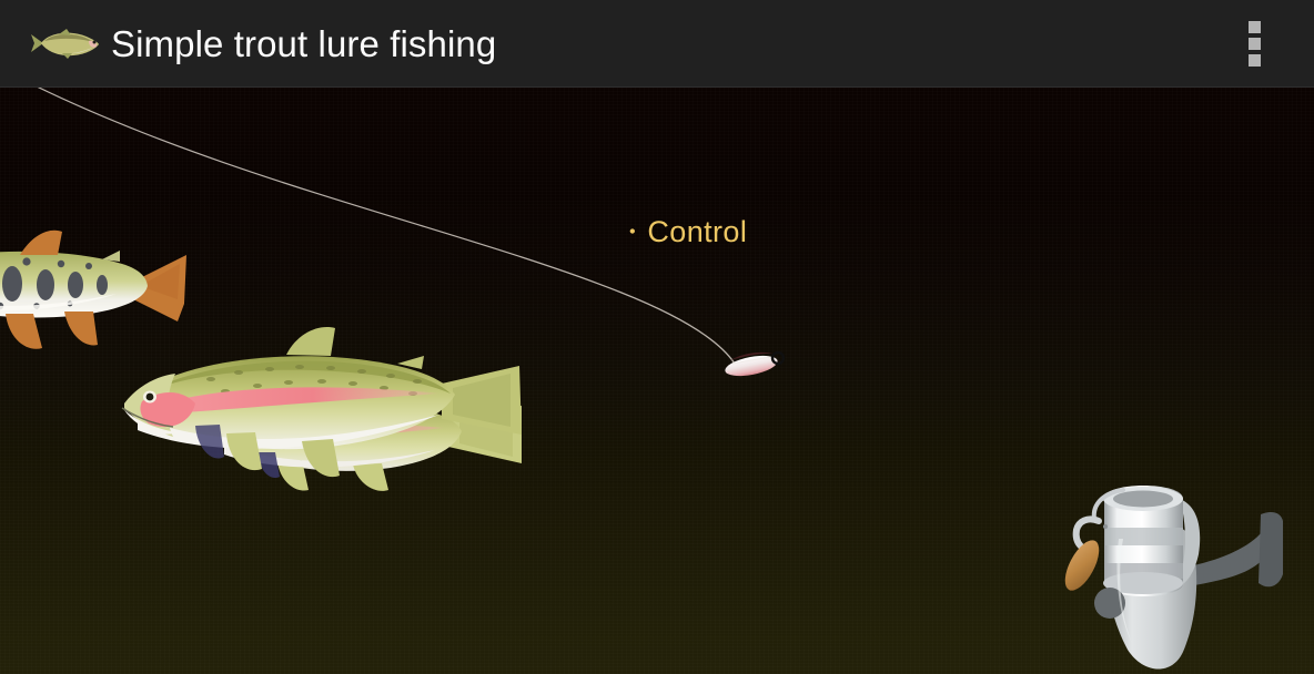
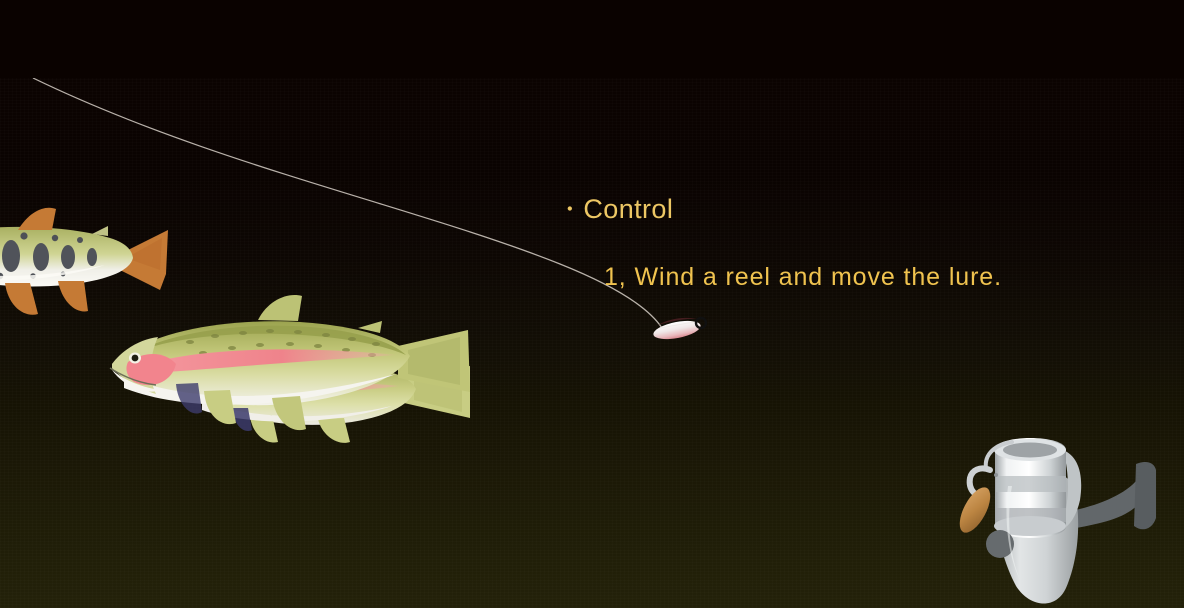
- Simple trout lure fishing
  ・Control
+ 1, Wind a reel and move the lure.
